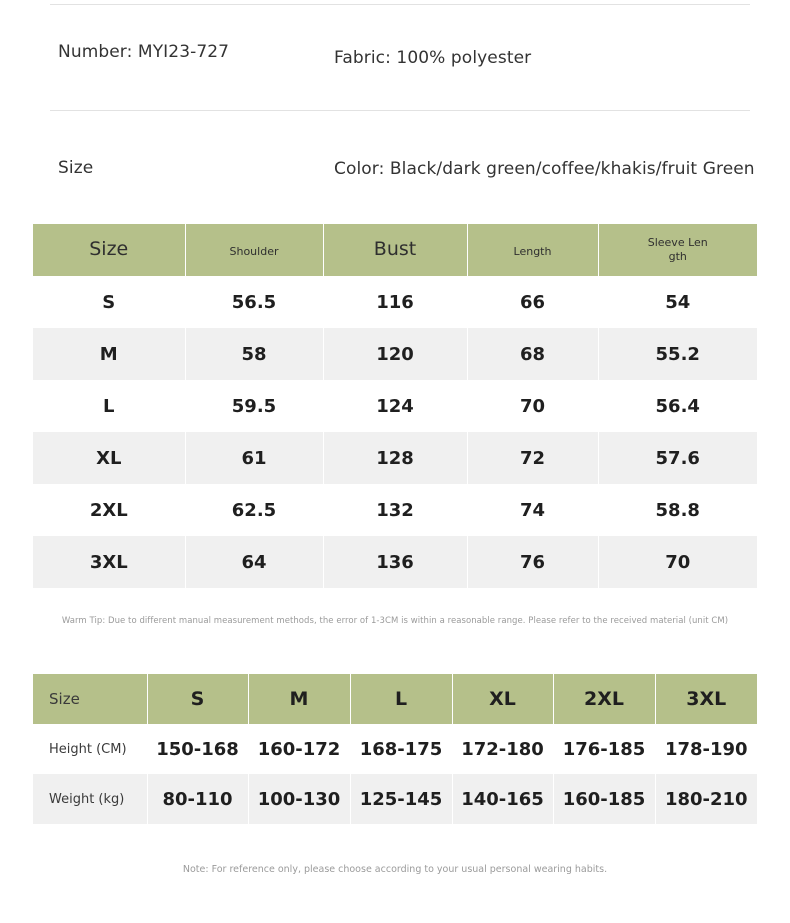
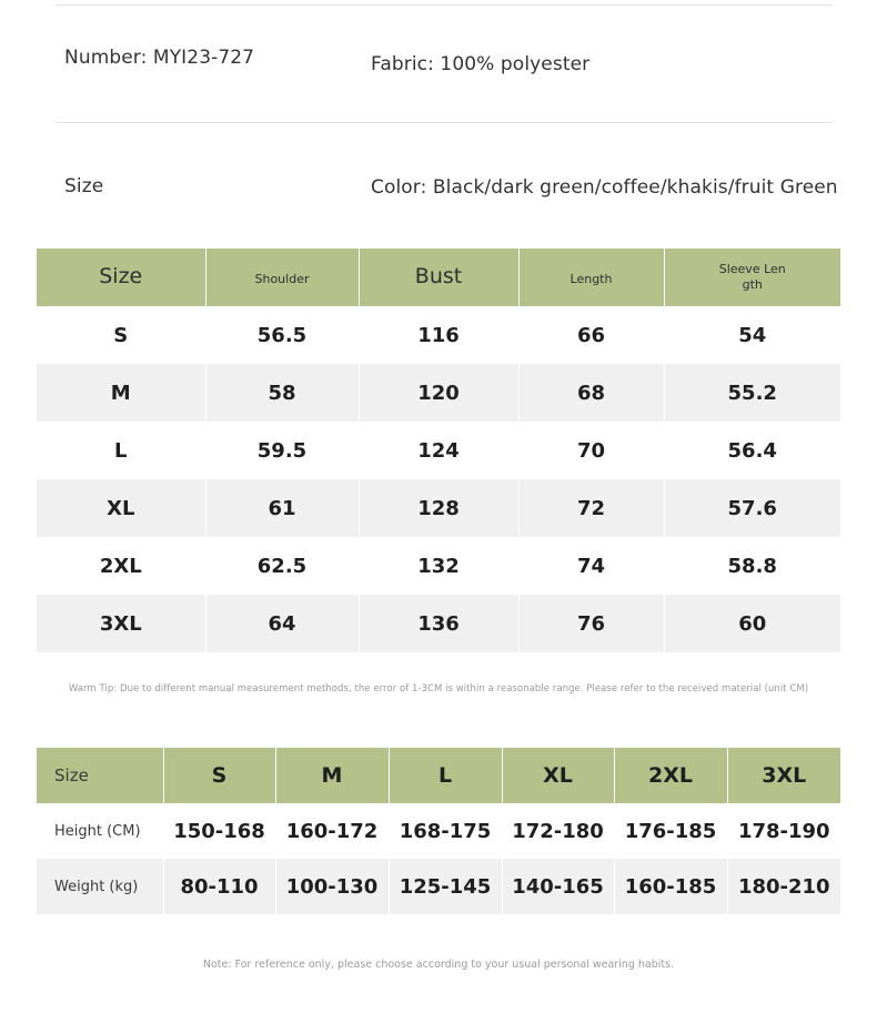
  Number: MYI23-727
  Fabric: 100% polyester
  Size
  Color: Black/dark green/coffee/khakis/fruit Green
  Size	Shoulder	Bust	Length	Sleeve Length
  S	56.5	116	66	54
  M	58	120	68	55.2
  L	59.5	124	70	56.4
  XL	61	128	72	57.6
  2XL	62.5	132	74	58.8
- 3XL	64	136	76	70
+ 3XL	64	136	76	60
  Warm Tip: Due to different manual measurement methods, the error of 1-3CM is within a reasonable range. Please refer to the received material (unit CM)
  Size	S	M	L	XL	2XL	3XL
  Height (CM)	150-168	160-172	168-175	172-180	176-185	178-190
  Weight (kg)	80-110	100-130	125-145	140-165	160-185	180-210
  Note: For reference only, please choose according to your usual personal wearing habits.
